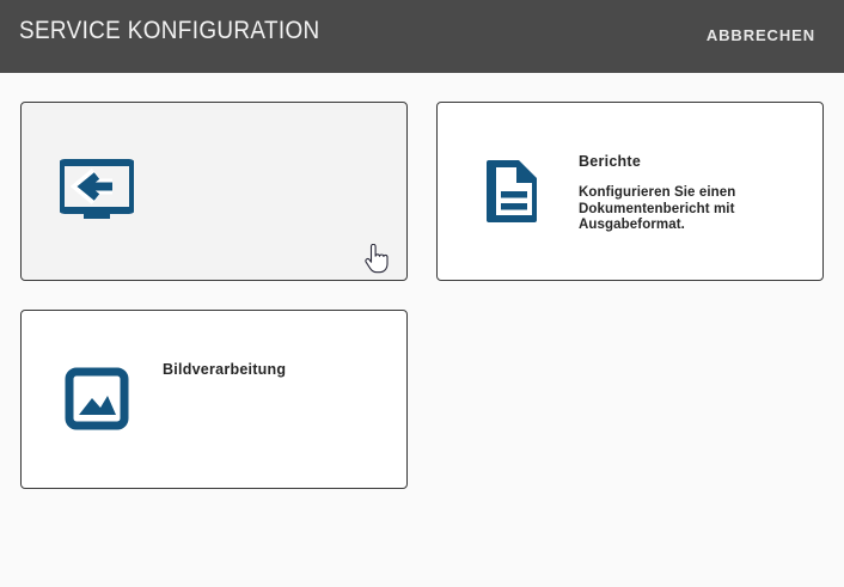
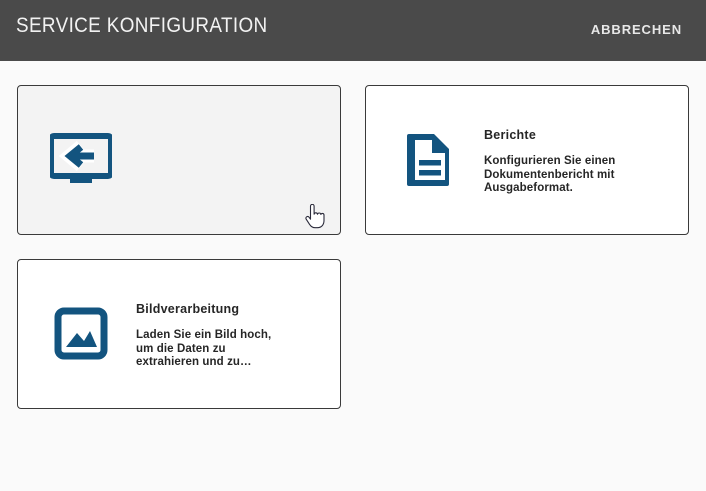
  SERVICE KONFIGURATION
  ABBRECHEN
  Berichte
  Konfigurieren Sie einen
  Dokumentenbericht mit
  Ausgabeformat.
  Bildverarbeitung
+ Laden Sie ein Bild hoch,
+ um die Daten zu
+ extrahieren und zu…
